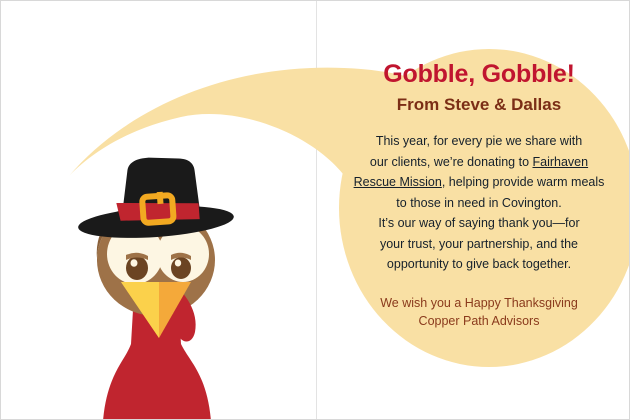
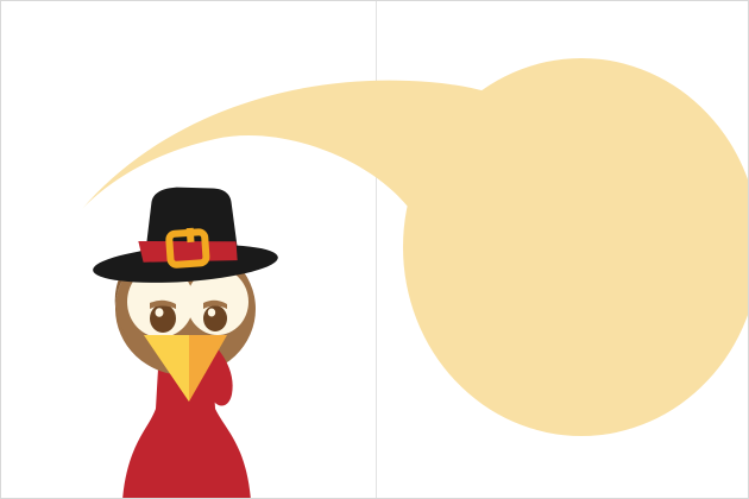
- Gobble, Gobble!
- From Steve & Dallas
- This year, for every pie we share with
- our clients, we’re donating to Fairhaven
- Rescue Mission, helping provide warm meals
- to those in need in Covington.
- It’s our way of saying thank you—for
- your trust, your partnership, and the
- opportunity to give back together.
- We wish you a Happy Thanksgiving
- Copper Path Advisors
